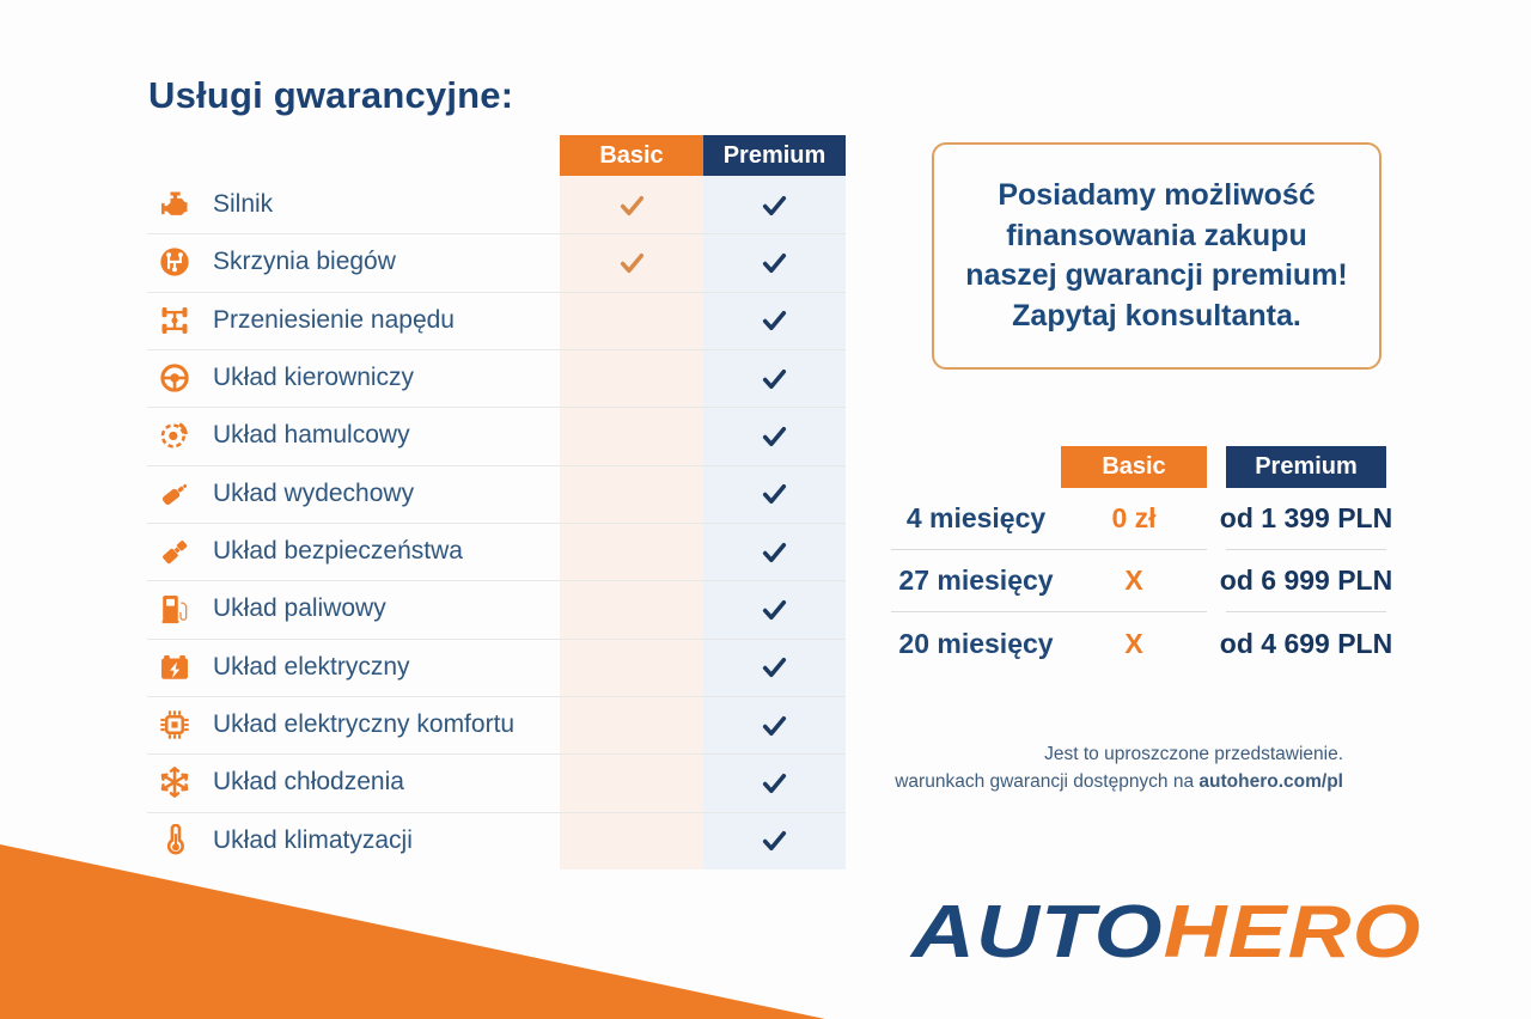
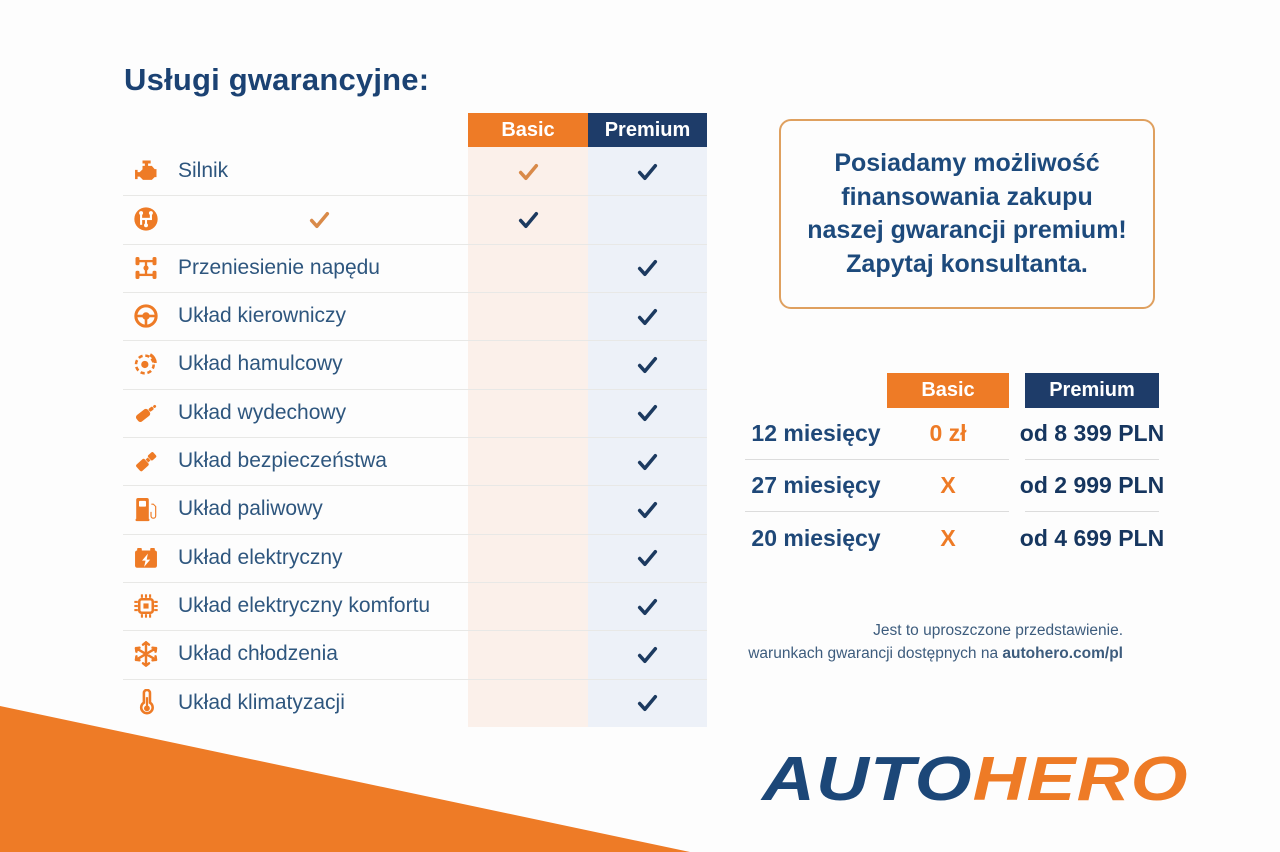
  Usługi gwarancyjne:
  Basic
  Premium
  Silnik
- Skrzynia biegów
  Przeniesienie napędu
  Układ kierowniczy
  Układ hamulcowy
  Układ wydechowy
  Układ bezpieczeństwa
  Układ paliwowy
  Układ elektryczny
  Układ elektryczny komfortu
  Układ chłodzenia
  Układ klimatyzacji
  Posiadamy możliwość
  finansowania zakupu
  naszej gwarancji premium!
  Zapytaj konsultanta.
  Basic
  Premium
- 4 miesięcy
+ 12 miesięcy
  0 zł
- od 1 399 PLN
+ od 8 399 PLN
  27 miesięcy
  X
- od 6 999 PLN
+ od 2 999 PLN
  20 miesięcy
  X
  od 4 699 PLN
  Jest to uproszczone przedstawienie.
  warunkach gwarancji dostępnych na autohero.com/pl
  AUTOHERO
